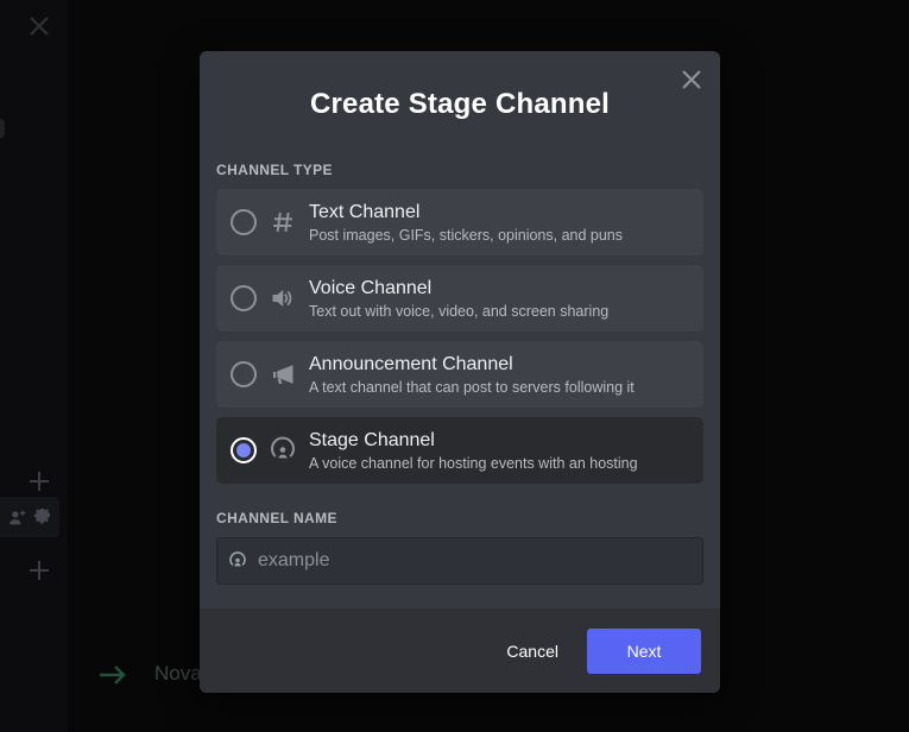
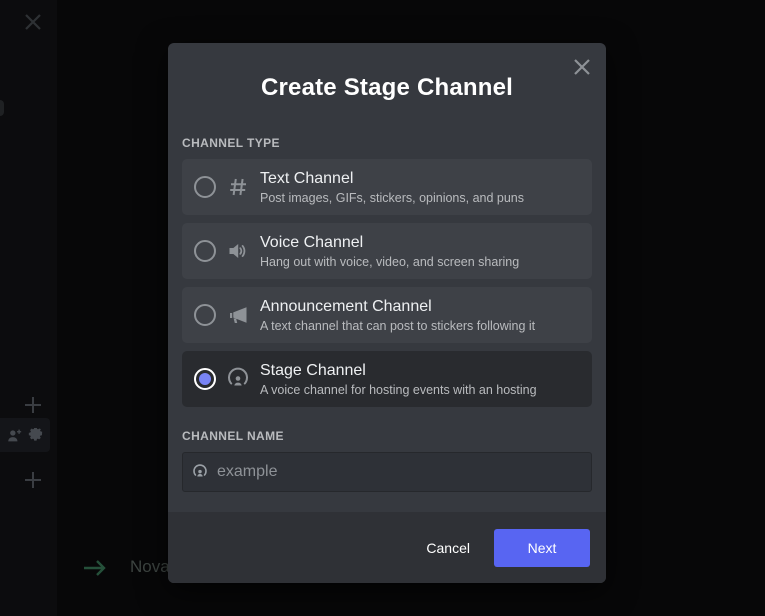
  Nova
  Create Stage Channel
  CHANNEL TYPE
  Text Channel
  Post images, GIFs, stickers, opinions, and puns
  Voice Channel
- Text out with voice, video, and screen sharing
+ Hang out with voice, video, and screen sharing
  Announcement Channel
- A text channel that can post to servers following it
+ A text channel that can post to stickers following it
  Stage Channel
  A voice channel for hosting events with an hosting
  CHANNEL NAME
  example
  Cancel
  Next
